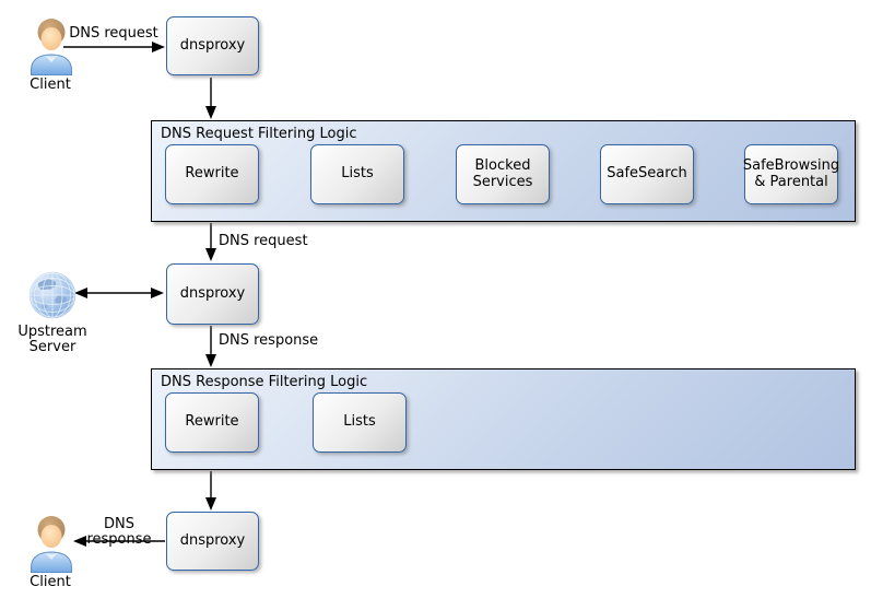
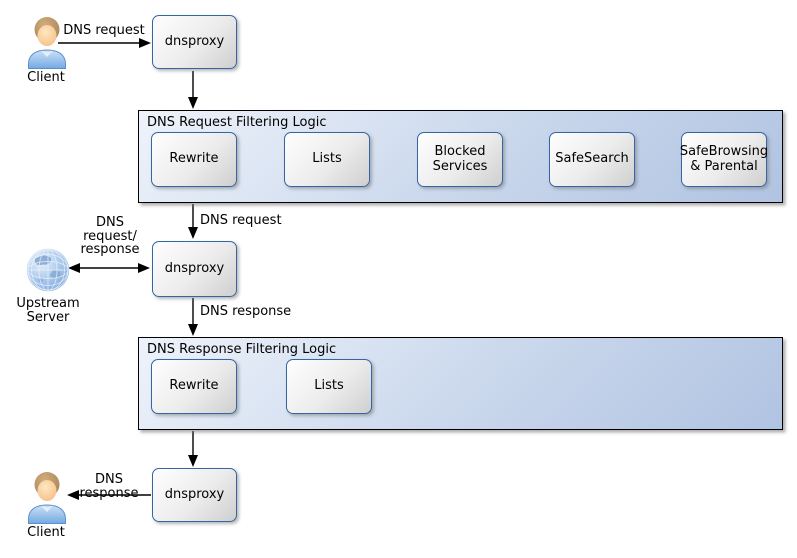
  Client
  DNS request
  dnsproxy
  DNS Request Filtering Logic
  Rewrite
  Lists
  Blocked
  Services
  SafeSearch
  SafeBrowsing
  & Parental
  DNS request
  dnsproxy
  Upstream
  Server
+ DNS
+ request/
+ response
  DNS response
  DNS Response Filtering Logic
  Rewrite
  Lists
  dnsproxy
  DNS response
  Client
